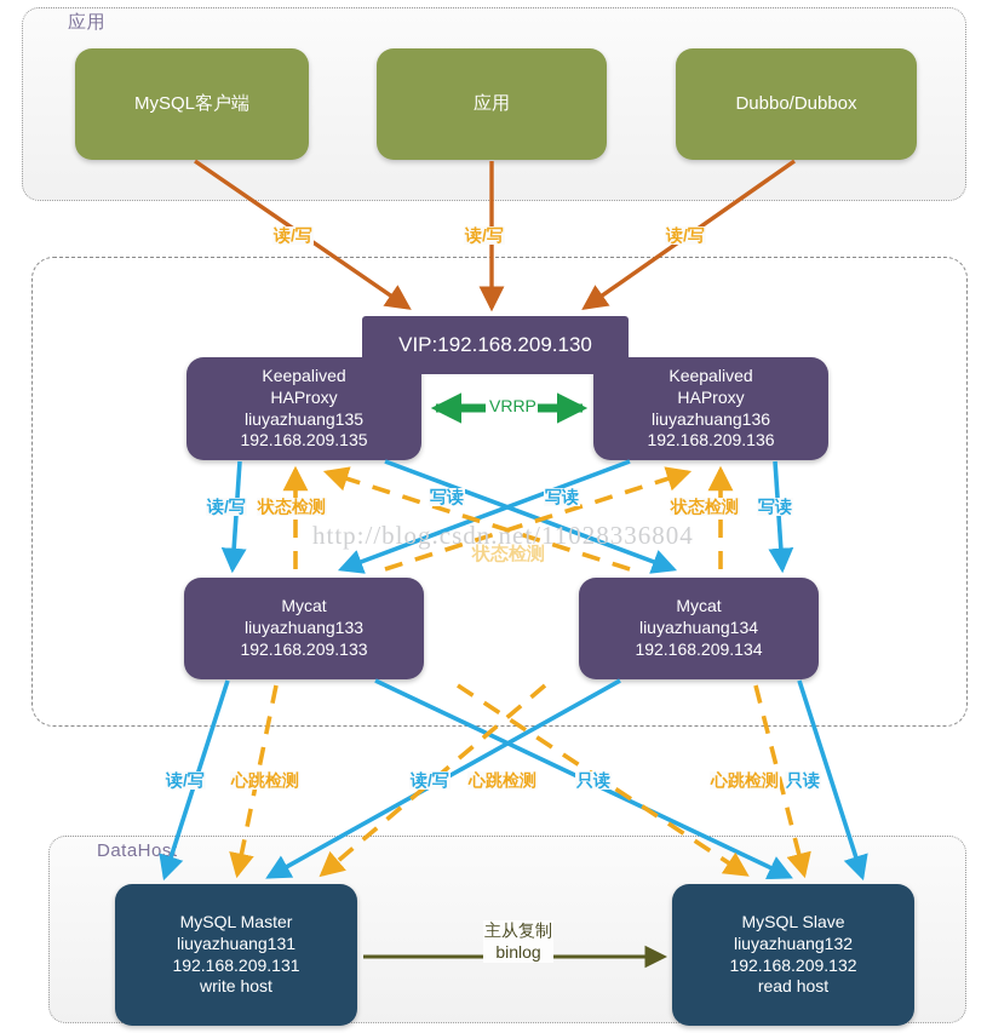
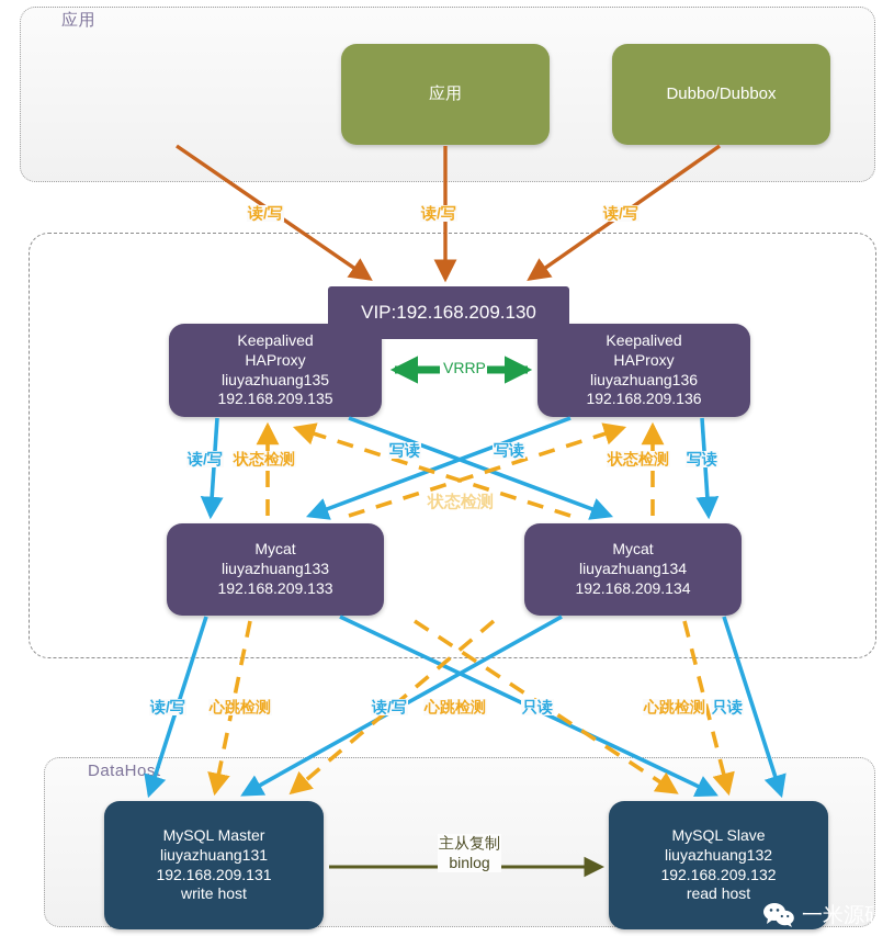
  应用
- MySQL客户端
  应用
  Dubbo/Dubbox
  Keepalived
  HAProxy
  liuyazhuang135
  192.168.209.135
  Keepalived
  HAProxy
  liuyazhuang136
  192.168.209.136
  VIP:192.168.209.130
  Mycat
  liuyazhuang133
  192.168.209.133
  Mycat
  liuyazhuang134
  192.168.209.134
  DataHos
  MySQL Master
  liuyazhuang131
  192.168.209.131
  write host
  MySQL Slave
  liuyazhuang132
  192.168.209.132
  read host
  读/写
  读/写
  读/写
  VRRP
  读/写
  状态检测
  写读
  写读
  状态检测
  写读
  读/写
  心跳检测
  读/写
  心跳检测
  只读
  心跳检测
  只读
  主从复制
  binlog
- http://blog.csdn.net/11028336804
  状态检测
+ 一米源码
